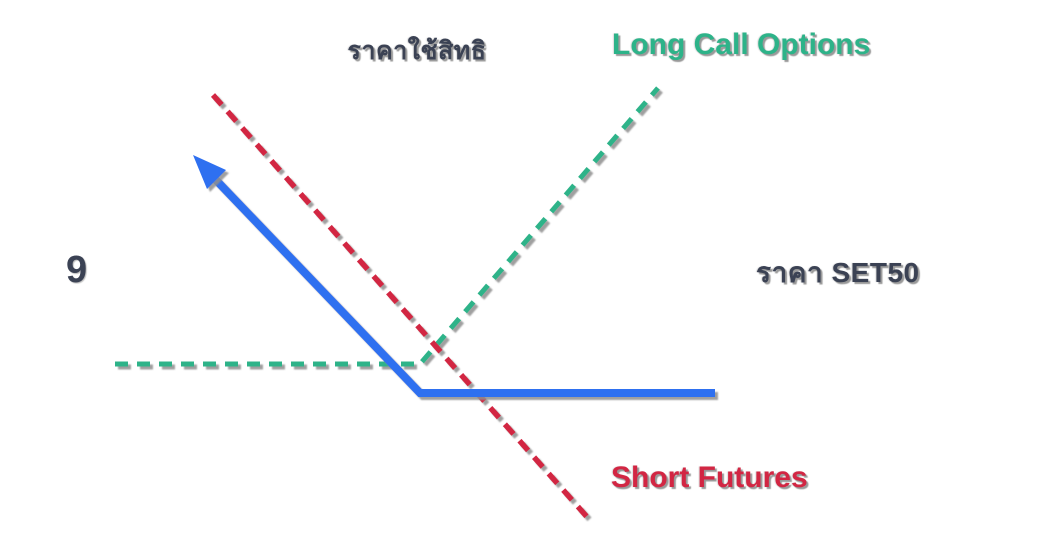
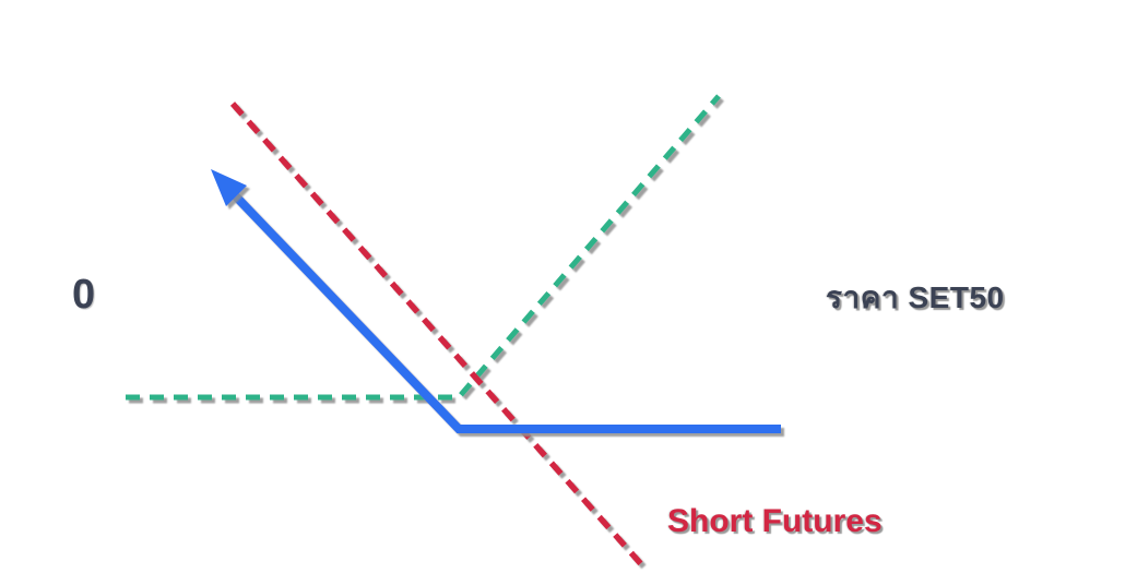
- ราคาใช้สิทธิ
- Long Call Options
- 9
+ 0
  ราคา SET50
  Short Futures
